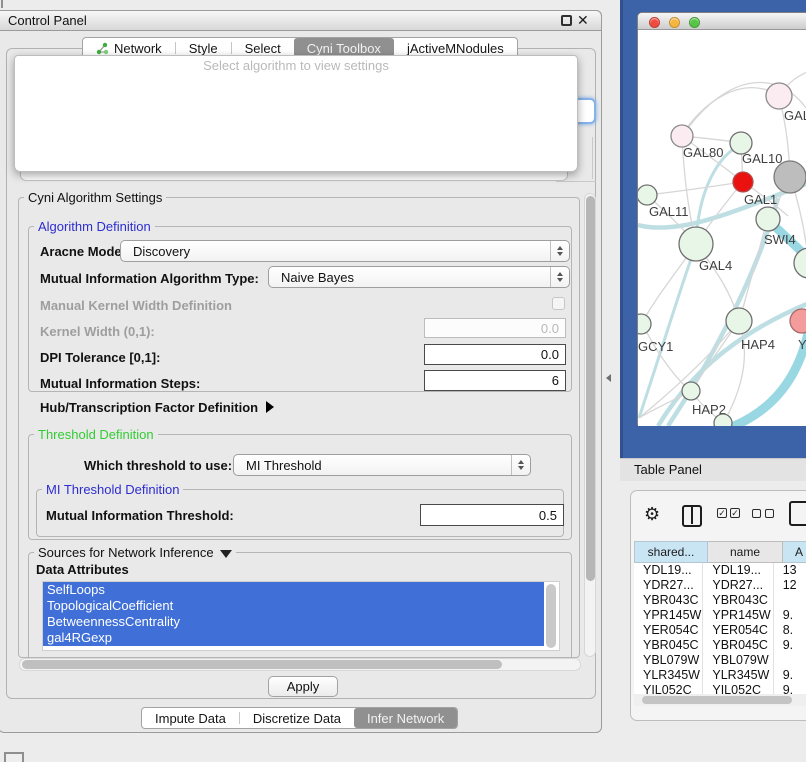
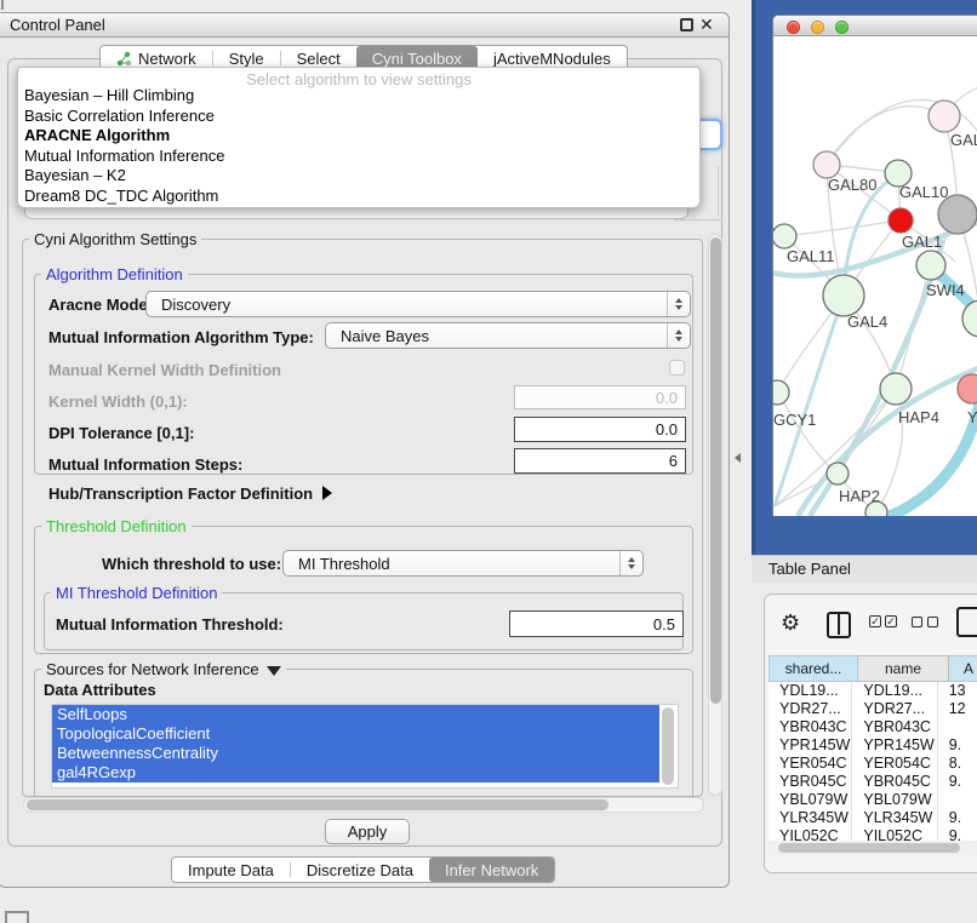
  Control Panel
  ✕
  Network
  Style
  Select
  Cyni Toolbox
  jActiveMNodules
  Select algorithm to view settings
+ Bayesian – Hill Climbing
+ Basic Correlation Inference
+ ARACNE Algorithm
+ Mutual Information Inference
+ Bayesian – K2
+ Dream8 DC_TDC Algorithm
  Cyni Algorithm Settings
  Algorithm Definition
  Aracne Mode
  Discovery
  Mutual Information Algorithm Type:
  Naive Bayes
  Manual Kernel Width Definition
  Kernel Width (0,1):
  0.0
  DPI Tolerance [0,1]:
  0.0
  Mutual Information Steps:
  6
  Hub/Transcription Factor Definition
  Threshold Definition
  Which threshold to use:
  MI Threshold
  MI Threshold Definition
  Mutual Information Threshold:
  0.5
  Sources for Network Inference
  Data Attributes
  SelfLoops
  TopologicalCoefficient
  BetweennessCentrality
  gal4RGexp
  Apply
  Impute Data
  Discretize Data
  Infer Network
  GAL80
  GAL10
  GAL1
  GAL11
  SWI4
  GAL4
  HAP4
  Y
  GCY1
  HAP2
  Table Panel
  ⚙
  ✓
  ✓
  shared...
  name
  A
  YDL19...
  YDL19...
  13
  YDR27...
  YDR27...
  12
  YBR043C
  YBR043C
  YPR145W
  YPR145W
  9.
  YER054C
  YER054C
  8.
  YBR045C
  YBR045C
  9.
  YBL079W
  YBL079W
  YLR345W
  YLR345W
  9.
  YIL052C
  YIL052C
  9.
